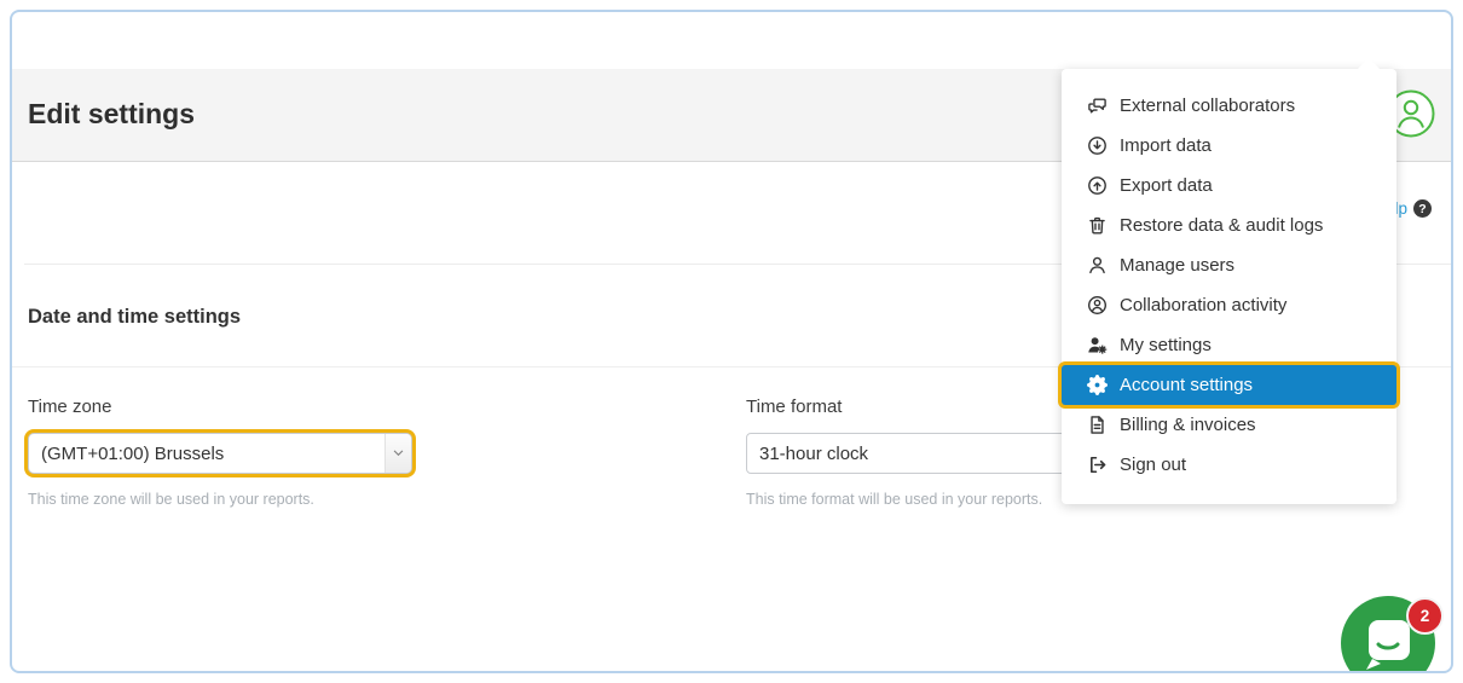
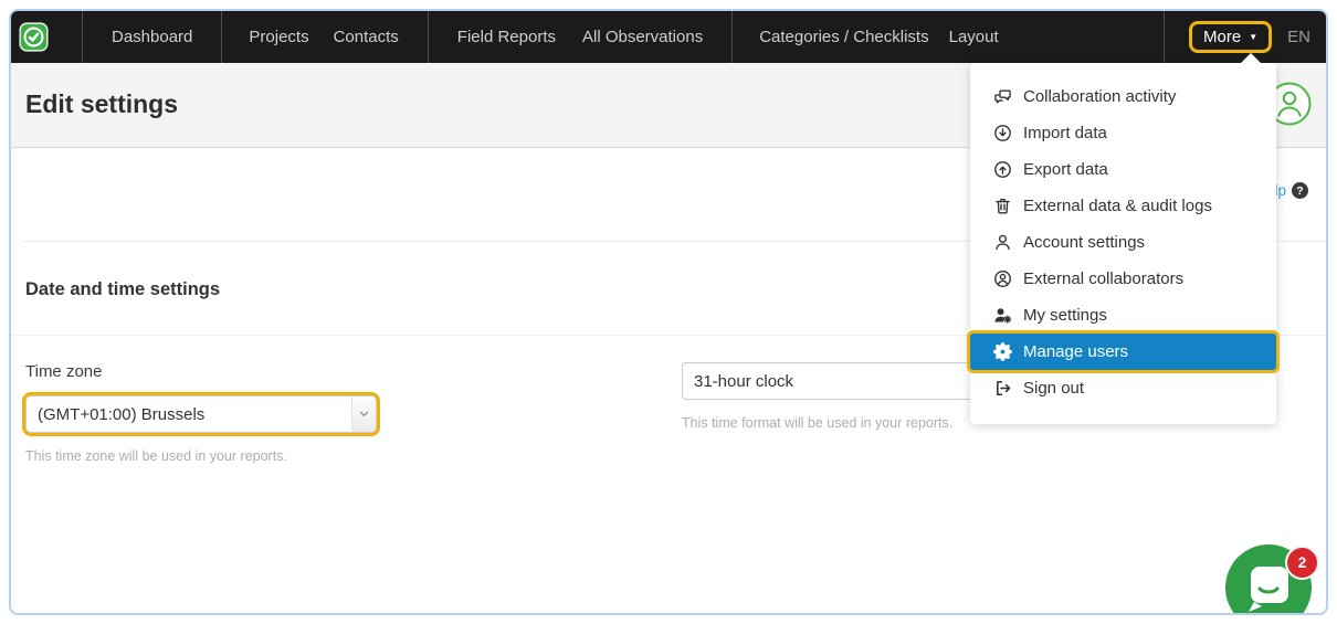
+ Dashboard
+ Projects
+ Contacts
+ Field Reports
+ All Observations
+ Categories / Checklists
+ Layout
+ More
+ ▼
+ EN
  Edit settings
  ?
  Date and time settings
  Time zone
  (GMT+01:00) Brussels
  This time zone will be used in your reports.
- Time format
  31-hour clock
  This time format will be used in your reports.
- External collaborators
+ Collaboration activity
  Import data
  Export data
- Restore data & audit logs
+ External data & audit logs
- Manage users
+ Account settings
- Collaboration activity
+ External collaborators
  My settings
- Account settings
+ Manage users
- Billing & invoices
  Sign out
  2
